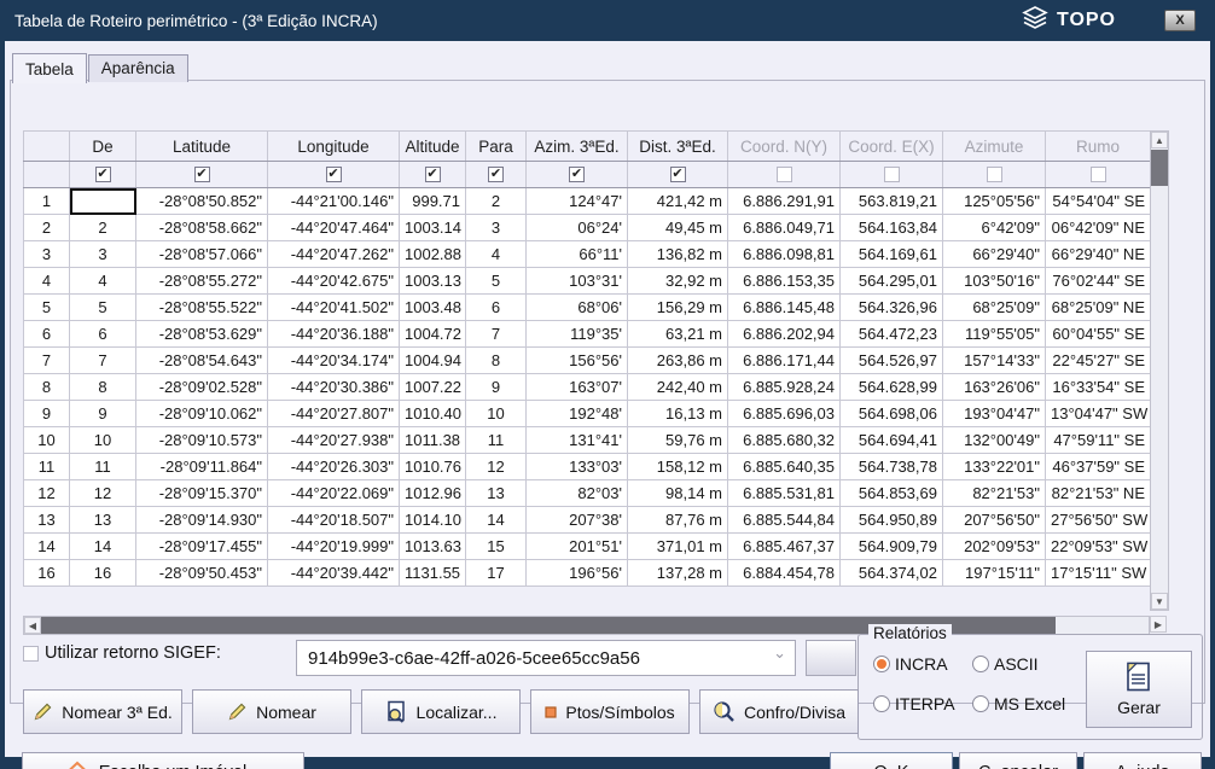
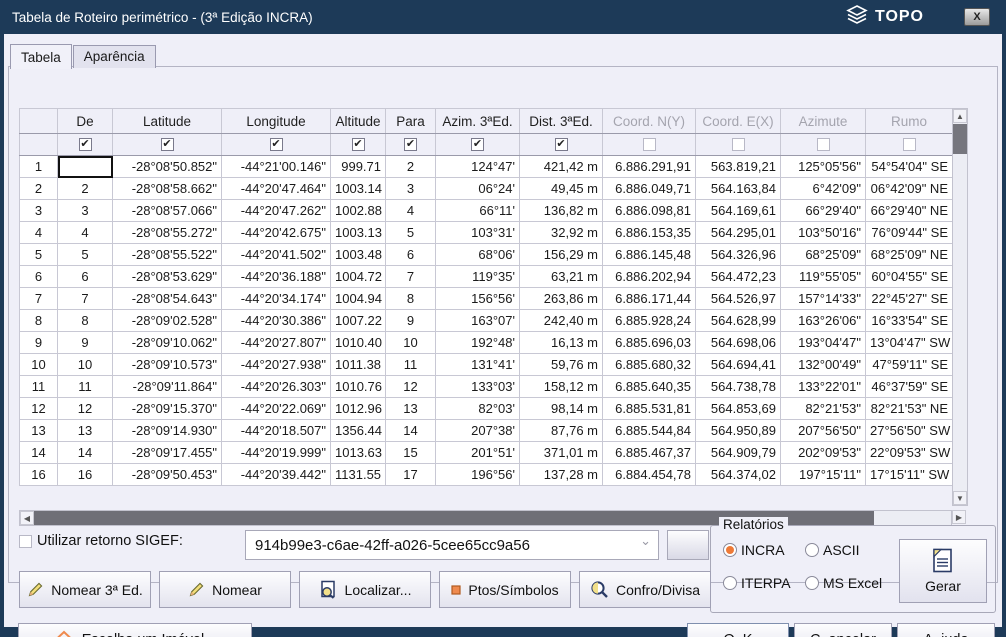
  Tabela de Roteiro perimétrico - (3ª Edição INCRA)
  TOPO
  X
  Tabela
  Aparência
  	De	Latitude	Longitude	Altitude	Para	Azim. 3ªEd.	Dist. 3ªEd.	Coord. N(Y)	Coord. E(X)	Azimute	Rumo
  	✔	✔	✔	✔	✔	✔	✔
  1		-28°08'50.852"	-44°21'00.146"	999.71	2	124°47'	421,42 m	6.886.291,91	563.819,21	125°05'56"	54°54'04" SE
  2	2	-28°08'58.662"	-44°20'47.464"	1003.14	3	06°24'	49,45 m	6.886.049,71	564.163,84	6°42'09"	06°42'09" NE
  3	3	-28°08'57.066"	-44°20'47.262"	1002.88	4	66°11'	136,82 m	6.886.098,81	564.169,61	66°29'40"	66°29'40" NE
- 4	4	-28°08'55.272"	-44°20'42.675"	1003.13	5	103°31'	32,92 m	6.886.153,35	564.295,01	103°50'16"	76°02'44" SE
+ 4	4	-28°08'55.272"	-44°20'42.675"	1003.13	5	103°31'	32,92 m	6.886.153,35	564.295,01	103°50'16"	76°09'44" SE
  5	5	-28°08'55.522"	-44°20'41.502"	1003.48	6	68°06'	156,29 m	6.886.145,48	564.326,96	68°25'09"	68°25'09" NE
  6	6	-28°08'53.629"	-44°20'36.188"	1004.72	7	119°35'	63,21 m	6.886.202,94	564.472,23	119°55'05"	60°04'55" SE
  7	7	-28°08'54.643"	-44°20'34.174"	1004.94	8	156°56'	263,86 m	6.886.171,44	564.526,97	157°14'33"	22°45'27" SE
  8	8	-28°09'02.528"	-44°20'30.386"	1007.22	9	163°07'	242,40 m	6.885.928,24	564.628,99	163°26'06"	16°33'54" SE
  9	9	-28°09'10.062"	-44°20'27.807"	1010.40	10	192°48'	16,13 m	6.885.696,03	564.698,06	193°04'47"	13°04'47" SW
  10	10	-28°09'10.573"	-44°20'27.938"	1011.38	11	131°41'	59,76 m	6.885.680,32	564.694,41	132°00'49"	47°59'11" SE
  11	11	-28°09'11.864"	-44°20'26.303"	1010.76	12	133°03'	158,12 m	6.885.640,35	564.738,78	133°22'01"	46°37'59" SE
  12	12	-28°09'15.370"	-44°20'22.069"	1012.96	13	82°03'	98,14 m	6.885.531,81	564.853,69	82°21'53"	82°21'53" NE
- 13	13	-28°09'14.930"	-44°20'18.507"	1014.10	14	207°38'	87,76 m	6.885.544,84	564.950,89	207°56'50"	27°56'50" SW
+ 13	13	-28°09'14.930"	-44°20'18.507"	1356.44	14	207°38'	87,76 m	6.885.544,84	564.950,89	207°56'50"	27°56'50" SW
  14	14	-28°09'17.455"	-44°20'19.999"	1013.63	15	201°51'	371,01 m	6.885.467,37	564.909,79	202°09'53"	22°09'53" SW
  16	16	-28°09'50.453"	-44°20'39.442"	1131.55	17	196°56'	137,28 m	6.884.454,78	564.374,02	197°15'11"	17°15'11" SW
  ▲
  ▼
  ◀
  ▶
  Utilizar retorno SIGEF:
  914b99e3-c6ae-42ff-a026-5cee65cc9a56
  ⌄
  Relatórios
  INCRA
  ASCII
  ITERPA
  MS Excel
  Gerar
  Nomear 3ª Ed.
  Nomear
  Localizar...
  Ptos/Símbolos
  Confro/Divisa
